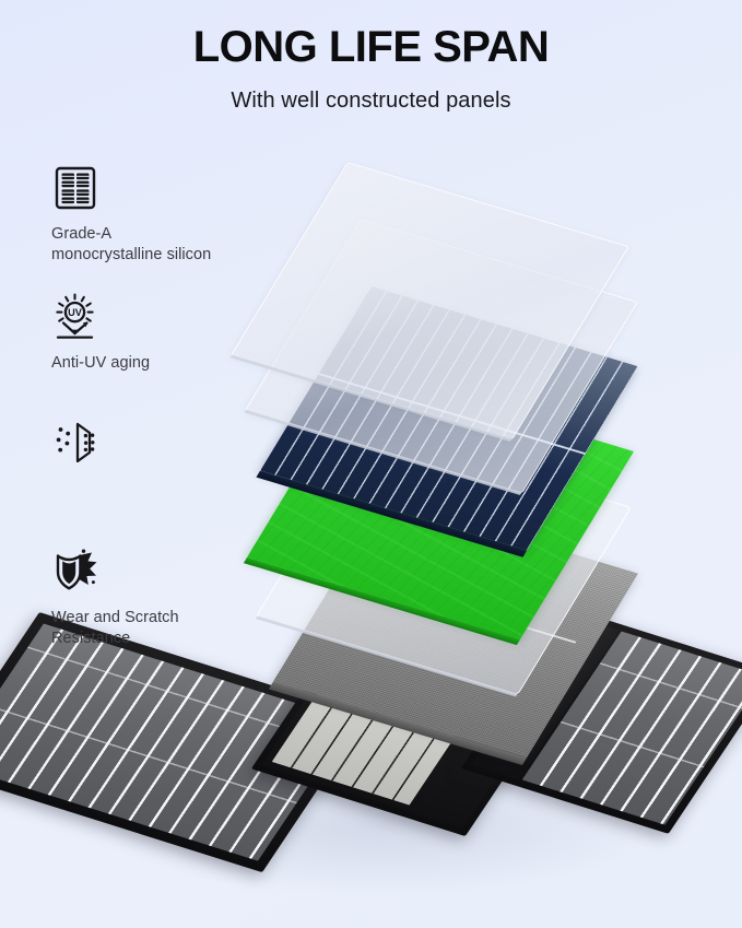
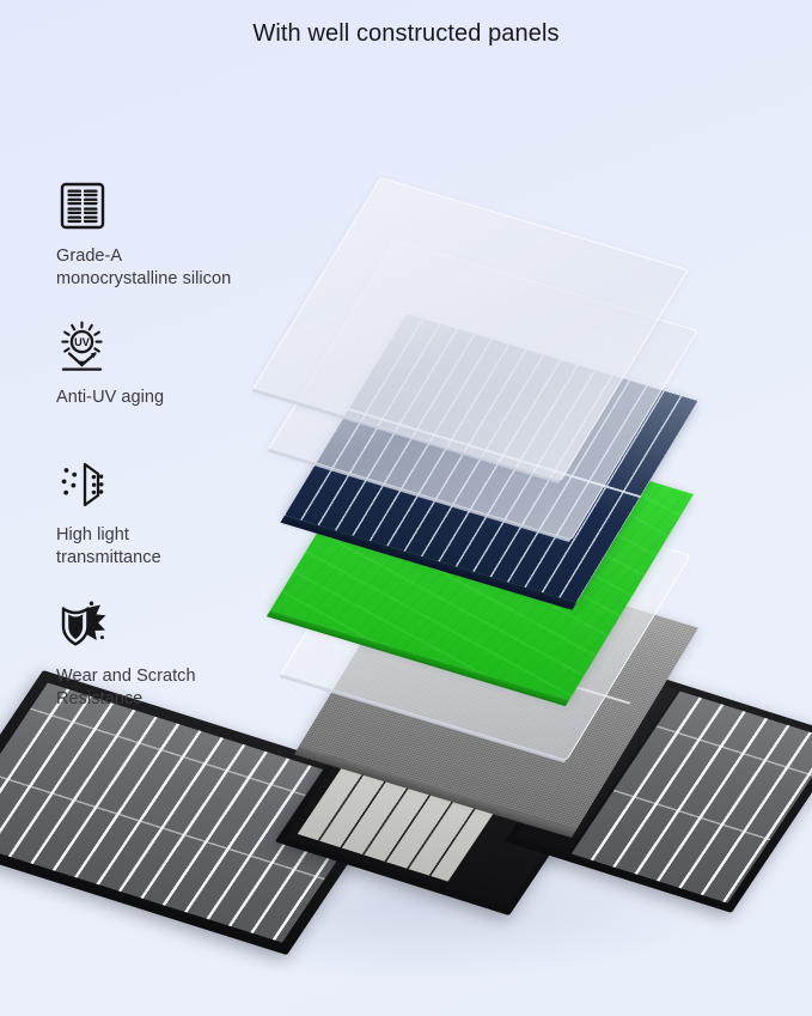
- LONG LIFE SPAN
  With well constructed panels
  Grade-A
  monocrystalline silicon
  UV
  Anti-UV aging
+ High light
+ transmittance
  Wear and Scratch
  Resistance
